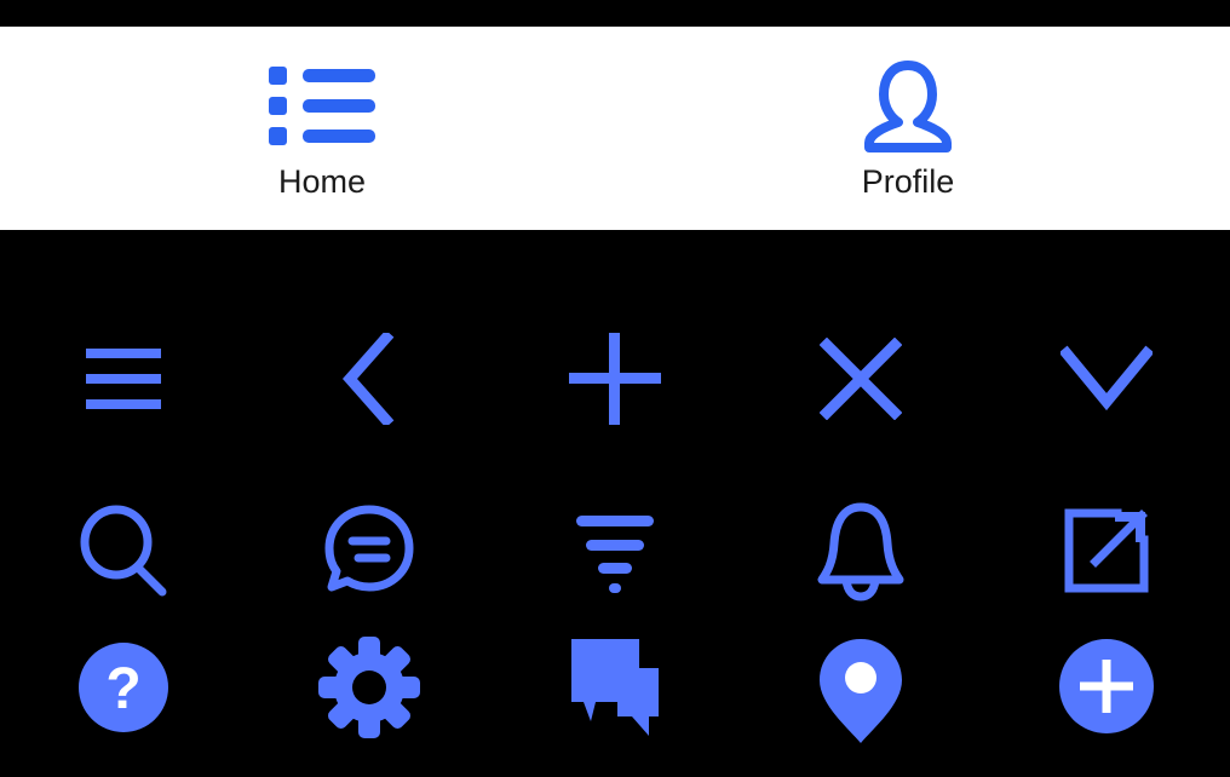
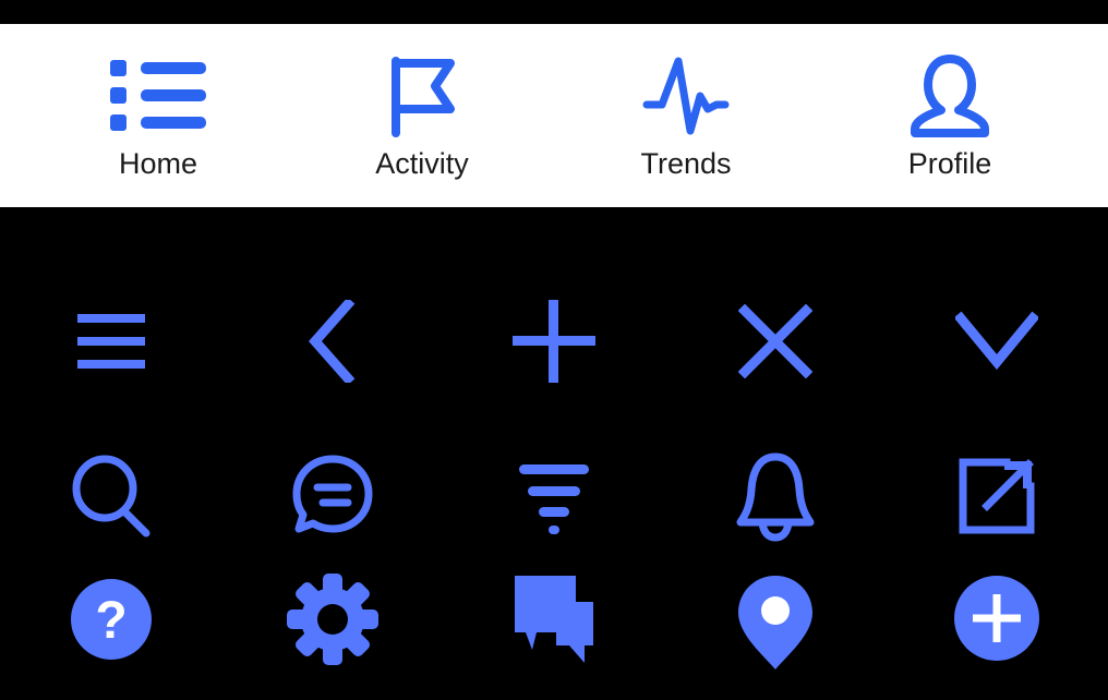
  Home
+ Activity
+ Trends
  Profile
  ?
